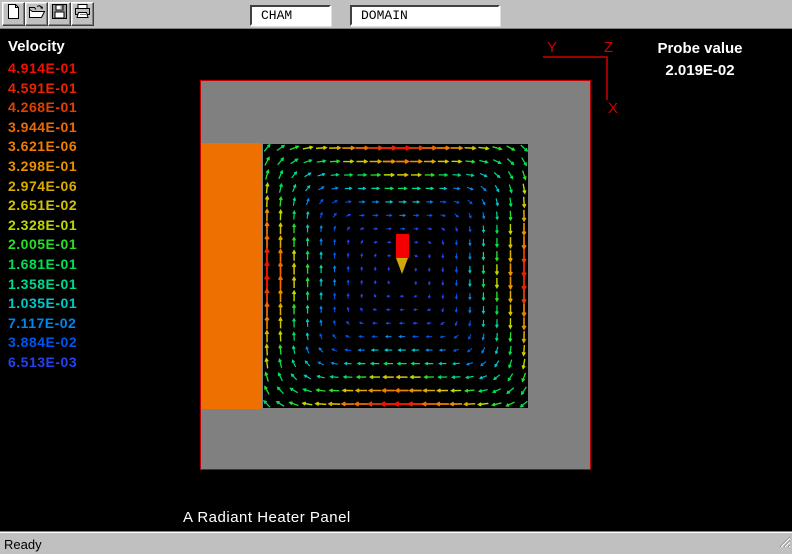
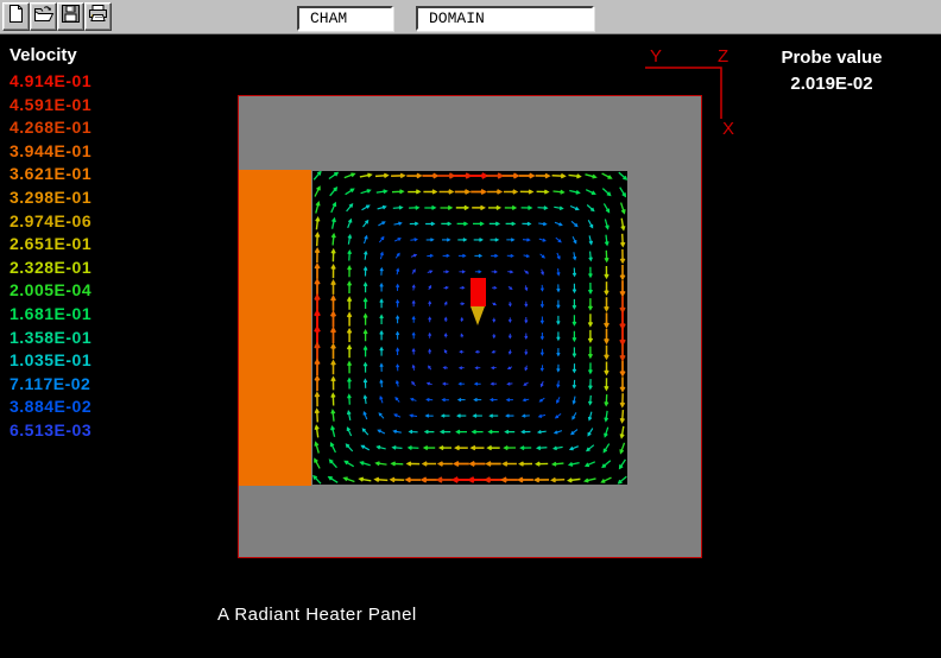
  CHAM
  DOMAIN
  Velocity
  4.914E-01
  4.591E-01
  4.268E-01
  3.944E-01
- 3.621E-06
+ 3.621E-01
  3.298E-01
  2.974E-06
- 2.651E-02
+ 2.651E-01
  2.328E-01
- 2.005E-01
+ 2.005E-04
  1.681E-01
  1.358E-01
  1.035E-01
  7.117E-02
  3.884E-02
  6.513E-03
  Y
  Z
  X
  Probe value
  2.019E-02
  A Radiant Heater Panel
- Ready
